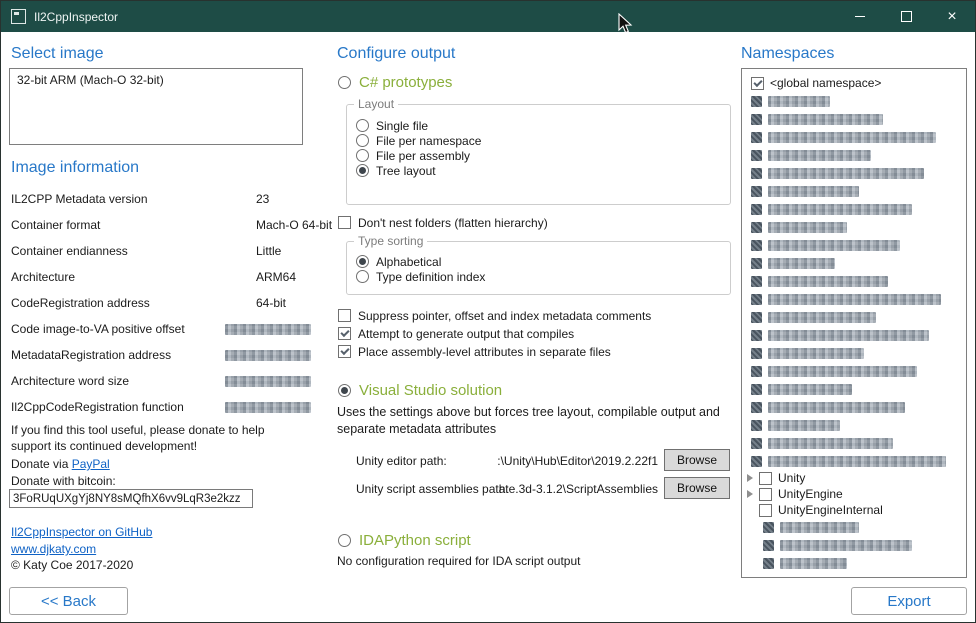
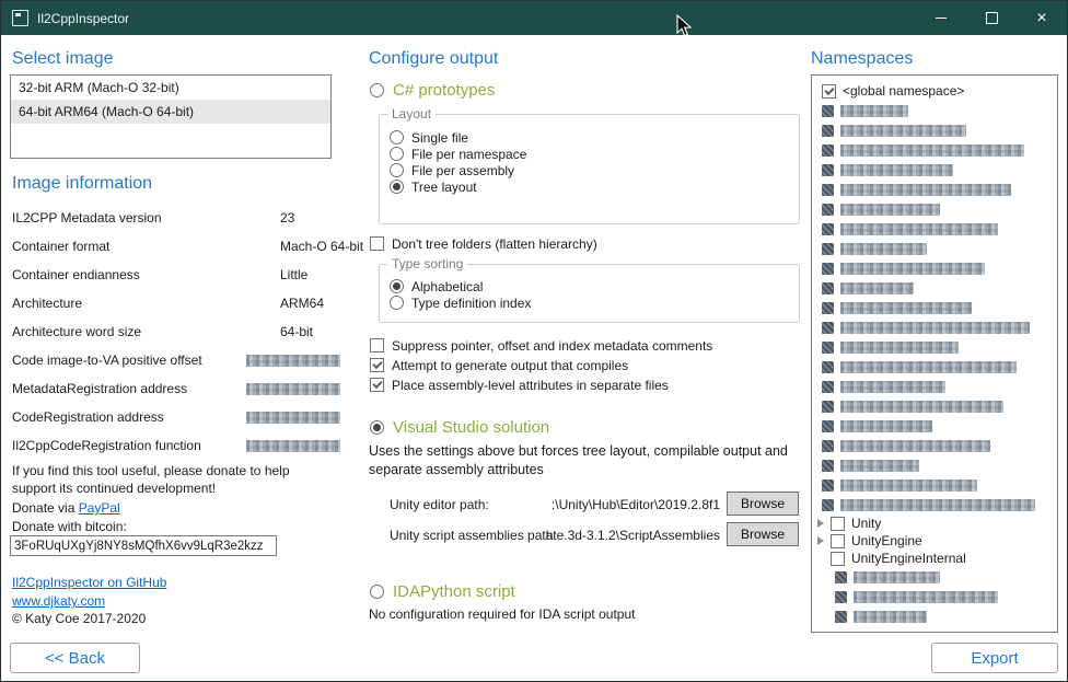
  Il2CppInspector
  ×
  Select image
  32-bit ARM (Mach-O 32-bit)
+ 64-bit ARM64 (Mach-O 64-bit)
  Image information
  IL2CPP Metadata version
  23
  Container format
  Mach-O 64-bit
  Container endianness
  Little
  Architecture
  ARM64
- CodeRegistration address
+ Architecture word size
  64-bit
  Code image-to-VA positive offset
  MetadataRegistration address
- Architecture word size
+ CodeRegistration address
  Il2CppCodeRegistration function
  If you find this tool useful, please donate to help support its continued development!
  Donate via PayPal
  Donate with bitcoin:
  3FoRUqUXgYj8NY8sMQfhX6vv9LqR3e2kzz
  Il2CppInspector on GitHub
  www.djkaty.com
  © Katy Coe 2017-2020
  << Back
  Configure output
  C# prototypes
  Layout
  Single file
  File per namespace
  File per assembly
  Tree layout
- Don't nest folders (flatten hierarchy)
+ Don't tree folders (flatten hierarchy)
  Type sorting
  Alphabetical
  Type definition index
  Suppress pointer, offset and index metadata comments
  Attempt to generate output that compiles
  Place assembly-level attributes in separate files
  Visual Studio solution
- Uses the settings above but forces tree layout, compilable output and separate metadata attributes
+ Uses the settings above but forces tree layout, compilable output and separate assembly attributes
  Unity editor path:
- :\Unity\Hub\Editor\2019.2.22f1
+ :\Unity\Hub\Editor\2019.2.8f1
  Browse
  Unity script assemblies path:
  ate.3d-3.1.2\ScriptAssemblies
  Browse
  IDAPython script
  No configuration required for IDA script output
  Namespaces
  <global namespace>
  Unity
  UnityEngine
  UnityEngineInternal
  Export
